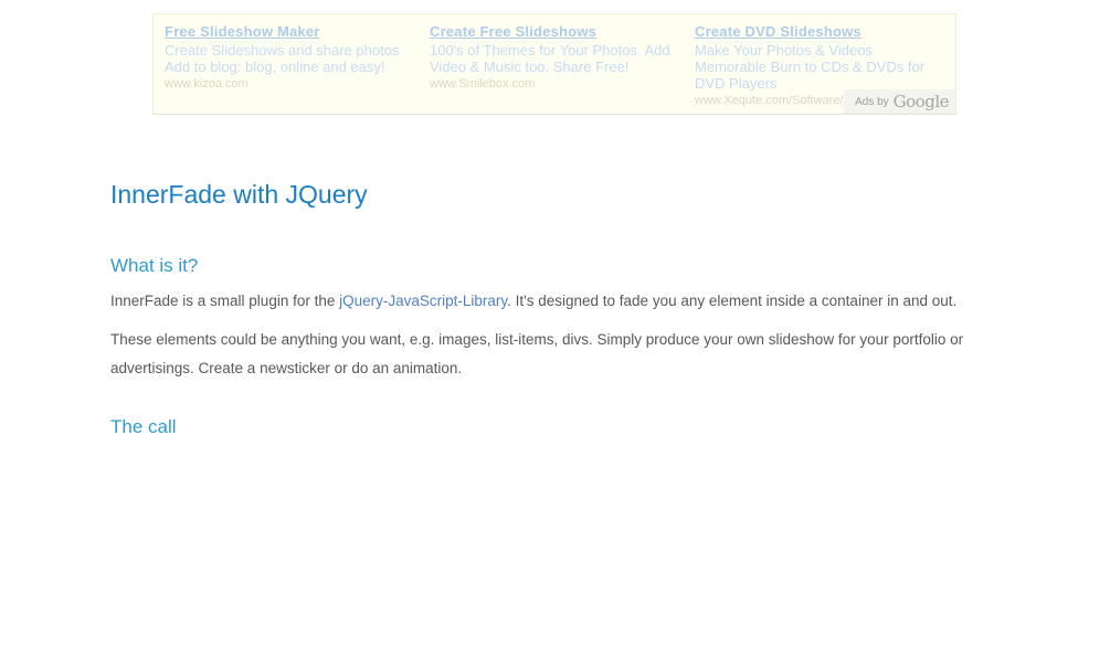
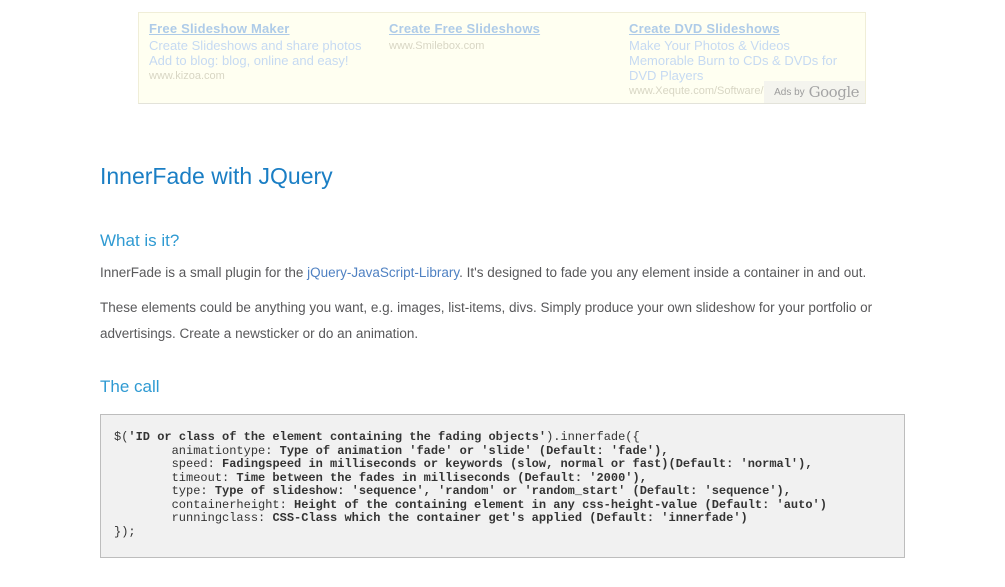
  Free Slideshow Maker
  Create Slideshows and share photos Add to blog: blog, online and easy!
  www.kizoa.com
  Create Free Slideshows
- 100's of Themes for Your Photos. Add Video & Music too. Share Free!
  www.Smilebox.com
  Create DVD Slideshows
  Make Your Photos & Videos Memorable Burn to CDs & DVDs for DVD Players
  www.Xequte.com/Software/
  Ads by
  Google
  InnerFade with JQuery
  What is it?
  InnerFade is a small plugin for the jQuery-JavaScript-Library. It's designed to fade you any element inside a container in and out.
  These elements could be anything you want, e.g. images, list-items, divs. Simply produce your own slideshow for your portfolio or advertisings. Create a newsticker or do an animation.
  The call
+ $('ID or class of the element containing the fading objects').innerfade({ animationtype: Type of animation 'fade' or 'slide' (Default: 'fade'), speed: Fadingspeed in milliseconds or keywords (slow, normal or fast)(Default: 'normal'), timeout: Time between the fades in milliseconds (Default: '2000'), type: Type of slideshow: 'sequence', 'random' or 'random_start' (Default: 'sequence'), containerheight: Height of the containing element in any css-height-value (Default: 'auto') runningclass: CSS-Class which the container get's applied (Default: 'innerfade') });
